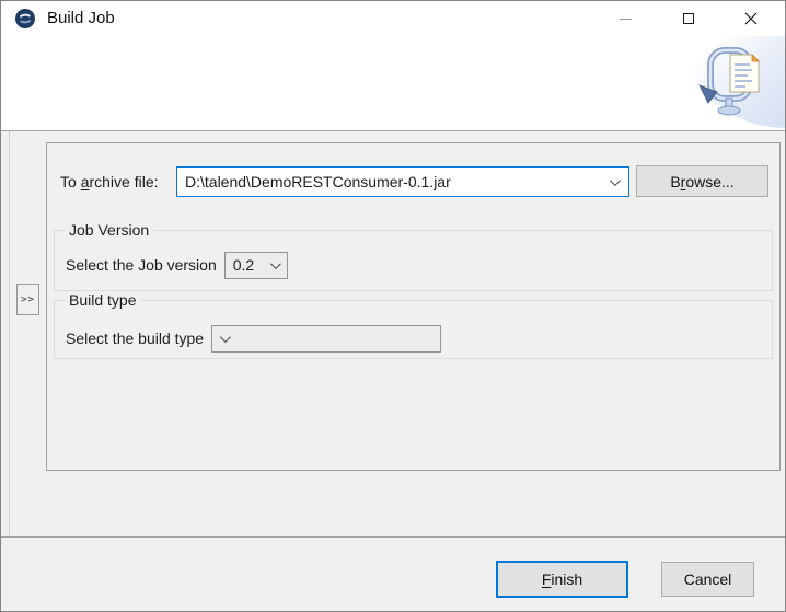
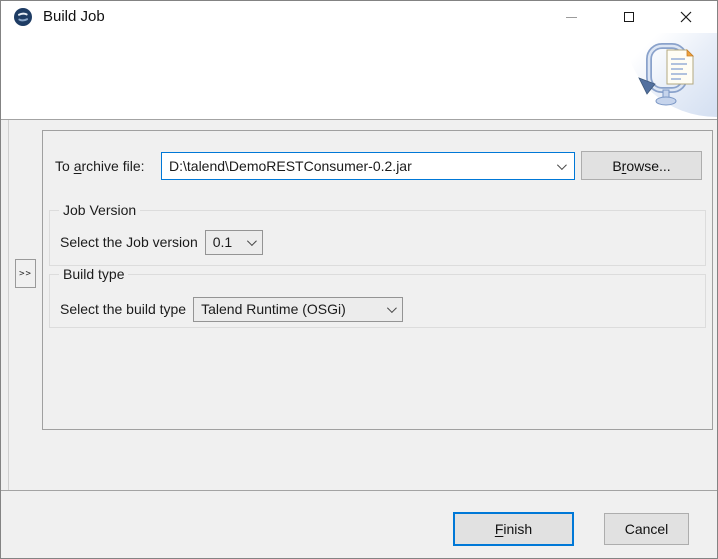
  Build Job
  >>
  To archive file:
- D:\talend\DemoRESTConsumer-0.1.jar
+ D:\talend\DemoRESTConsumer-0.2.jar
  B
  r
  owse...
  Job Version
  Select the Job version
- 0.2
+ 0.1
  Build type
  Select the build type
+ Talend Runtime (OSGi)
  F
  inish
  Cancel
